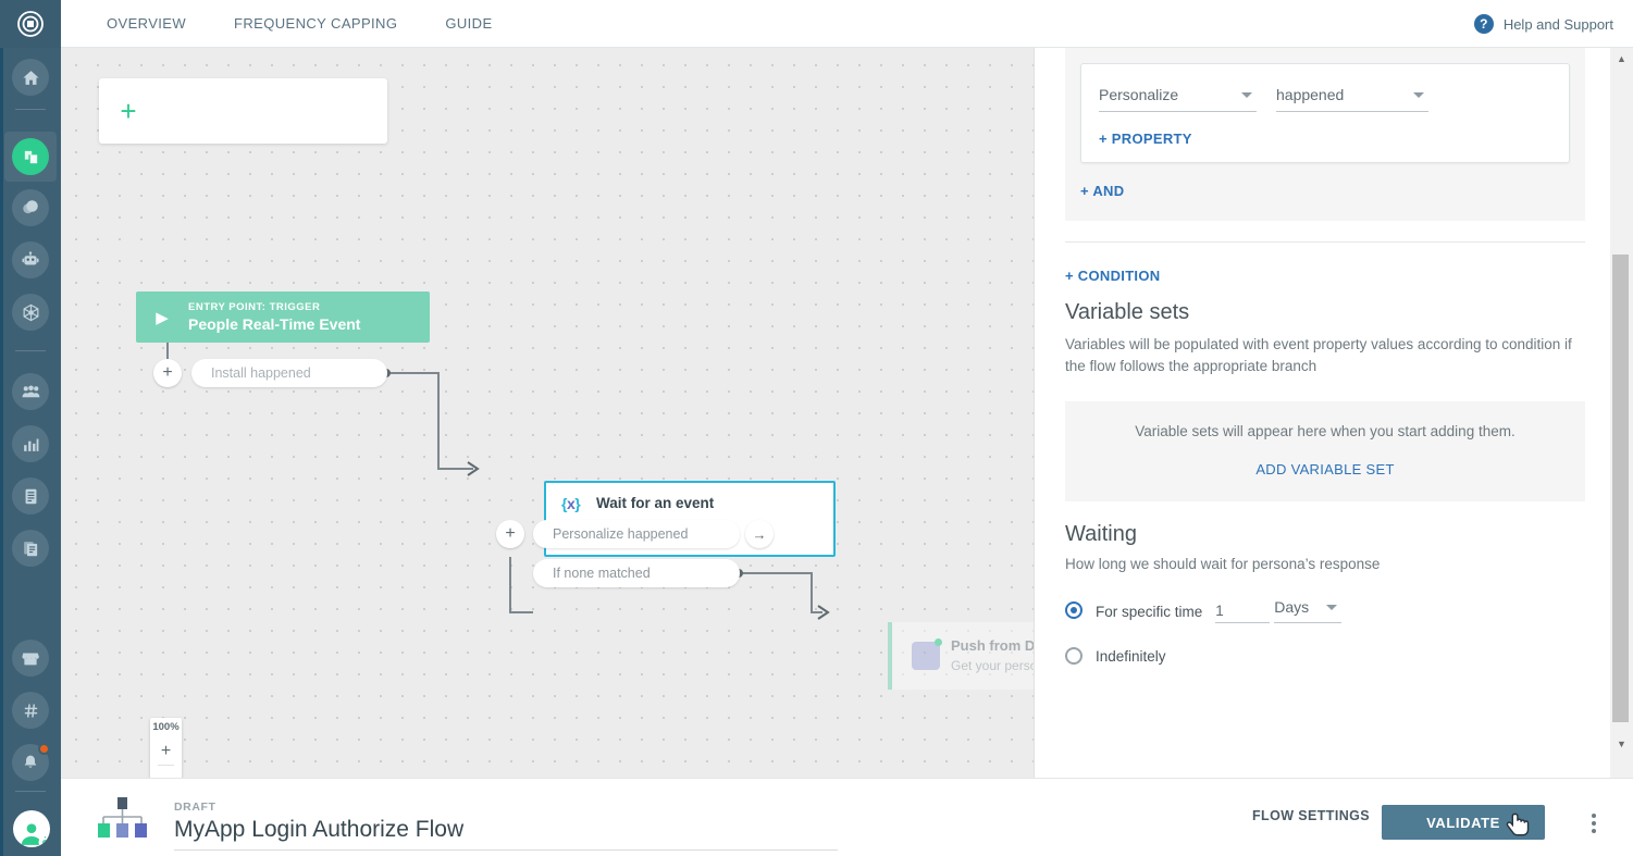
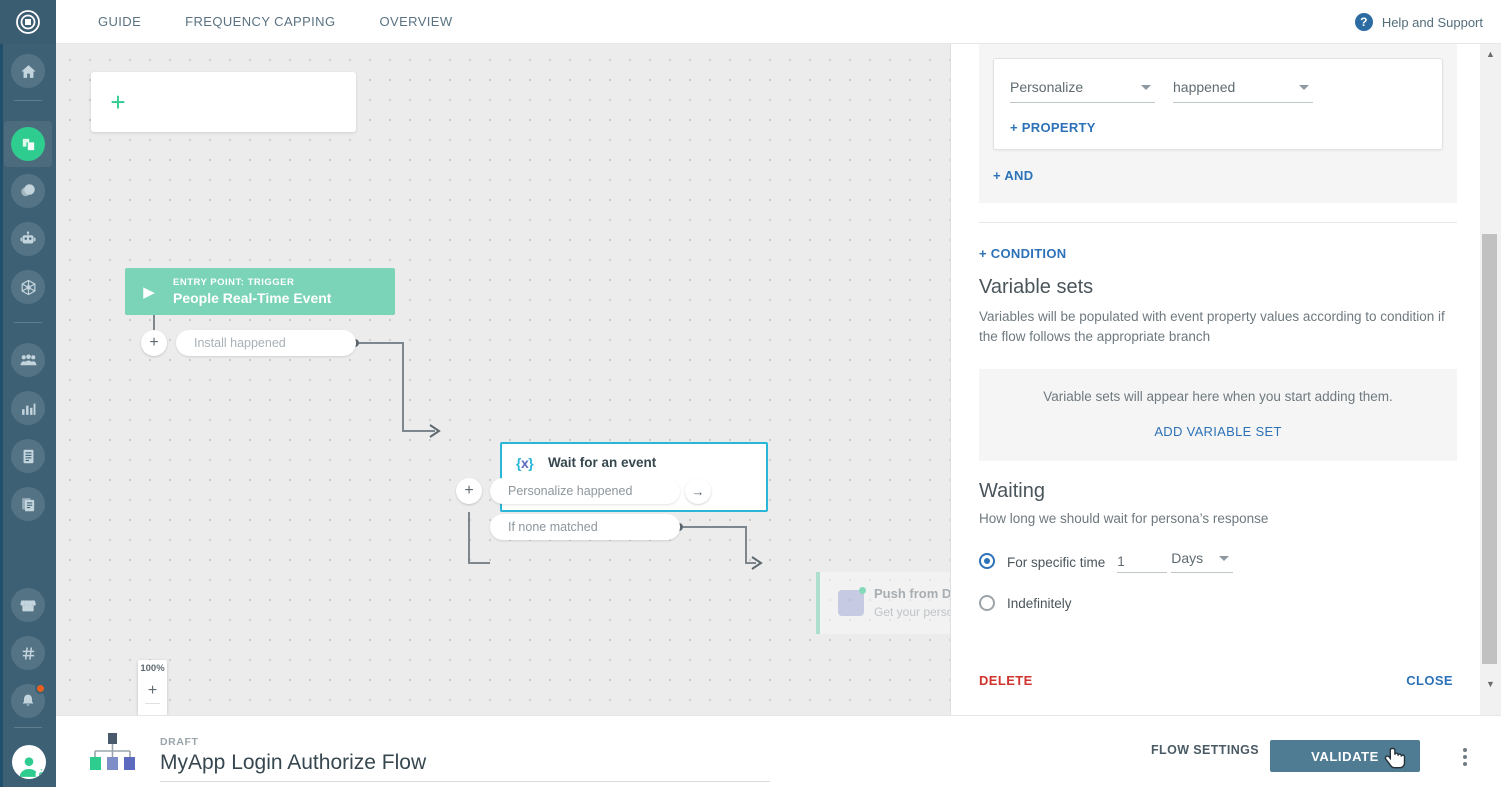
- OVERVIEW
+ GUIDE
  FREQUENCY CAPPING
- GUIDE
+ OVERVIEW
  ?
  Help and Support
  +
  ▶
  ENTRY POINT: TRIGGER
  People Real-Time Event
  +
  Install happened
  {x}
  Wait for an event
  +
  Personalize happened
  →
  If none matched
  100%
  +
  Personalize
  happened
  + PROPERTY
  + AND
  + CONDITION
  Variable sets
  Variables will be populated with event property values according to condition if the flow follows the appropriate branch
  Variable sets will appear here when you start adding them.
  ADD VARIABLE SET
  Waiting
  How long we should wait for persona’s response
  For specific time
  1
  Days
  Indefinitely
+ DELETE
+ CLOSE
  ▲
  ▼
  DRAFT
  MyApp Login Authorize Flow
  FLOW SETTINGS
  VALIDATE
